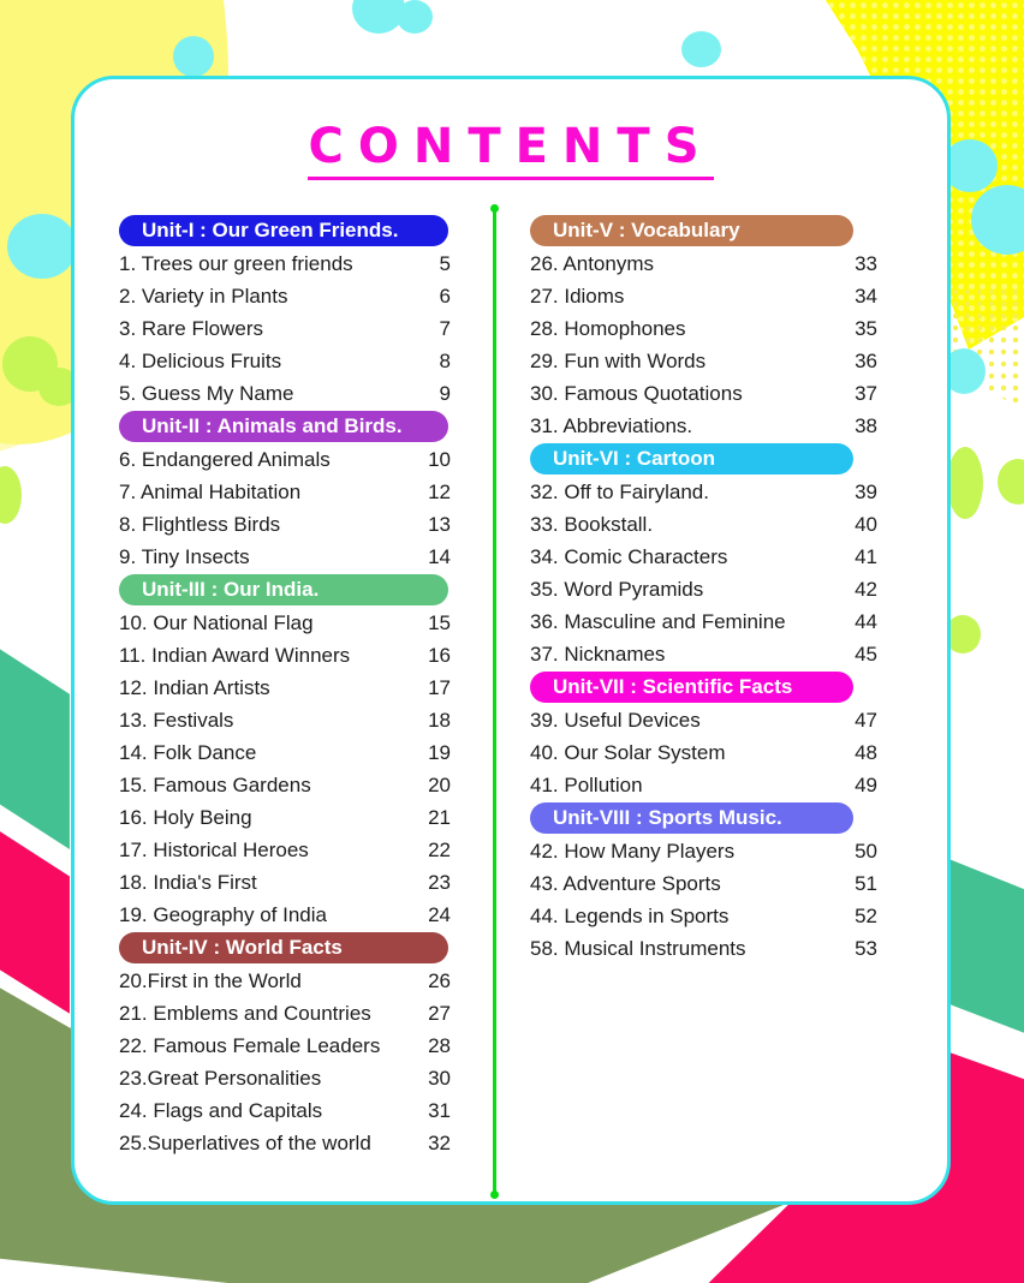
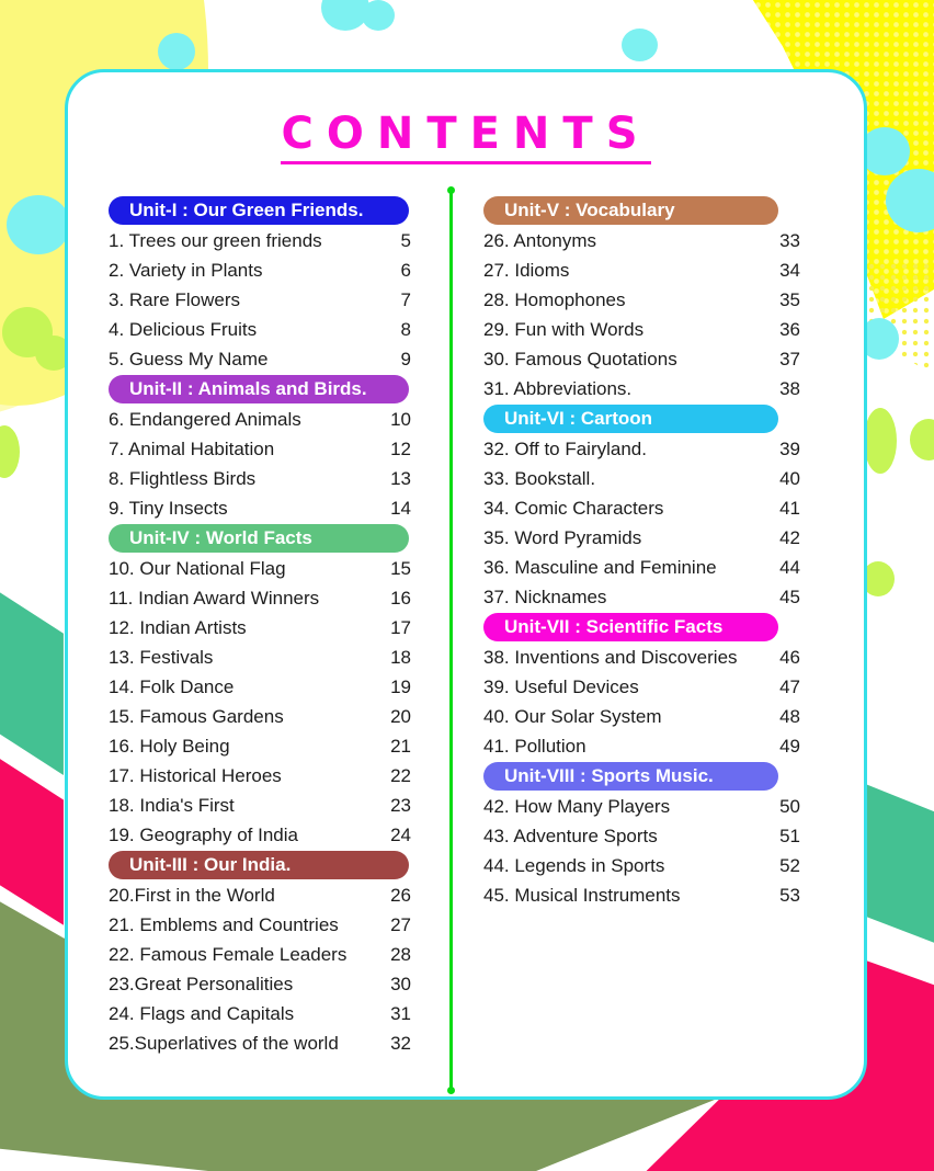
  CONTENTS
  Unit-I : Our Green Friends.
  1. Trees our green friends
  5
  2. Variety in Plants
  6
  3. Rare Flowers
  7
  4. Delicious Fruits
  8
  5. Guess My Name
  9
  Unit-II : Animals and Birds.
  6. Endangered Animals
  10
  7. Animal Habitation
  12
  8. Flightless Birds
  13
  9. Tiny Insects
  14
- Unit-III : Our India.
+ Unit-IV : World Facts
  10. Our National Flag
  15
  11. Indian Award Winners
  16
  12. Indian Artists
  17
  13. Festivals
  18
  14. Folk Dance
  19
  15. Famous Gardens
  20
  16. Holy Being
  21
  17. Historical Heroes
  22
  18. India's First
  23
  19. Geography of India
  24
- Unit-IV : World Facts
+ Unit-III : Our India.
  20.First in the World
  26
  21. Emblems and Countries
  27
  22. Famous Female Leaders
  28
  23.Great Personalities
  30
  24. Flags and Capitals
  31
  25.Superlatives of the world
  32
  Unit-V : Vocabulary
  26. Antonyms
  33
  27. Idioms
  34
  28. Homophones
  35
  29. Fun with Words
  36
  30. Famous Quotations
  37
  31. Abbreviations.
  38
  Unit-VI : Cartoon
  32. Off to Fairyland.
  39
  33. Bookstall.
  40
  34. Comic Characters
  41
  35. Word Pyramids
  42
  36. Masculine and Feminine
  44
  37. Nicknames
  45
  Unit-VII : Scientific Facts
+ 38. Inventions and Discoveries
+ 46
  39. Useful Devices
  47
  40. Our Solar System
  48
  41. Pollution
  49
  Unit-VIII : Sports Music.
  42. How Many Players
  50
  43. Adventure Sports
  51
  44. Legends in Sports
  52
- 58. Musical Instruments
+ 45. Musical Instruments
  53
